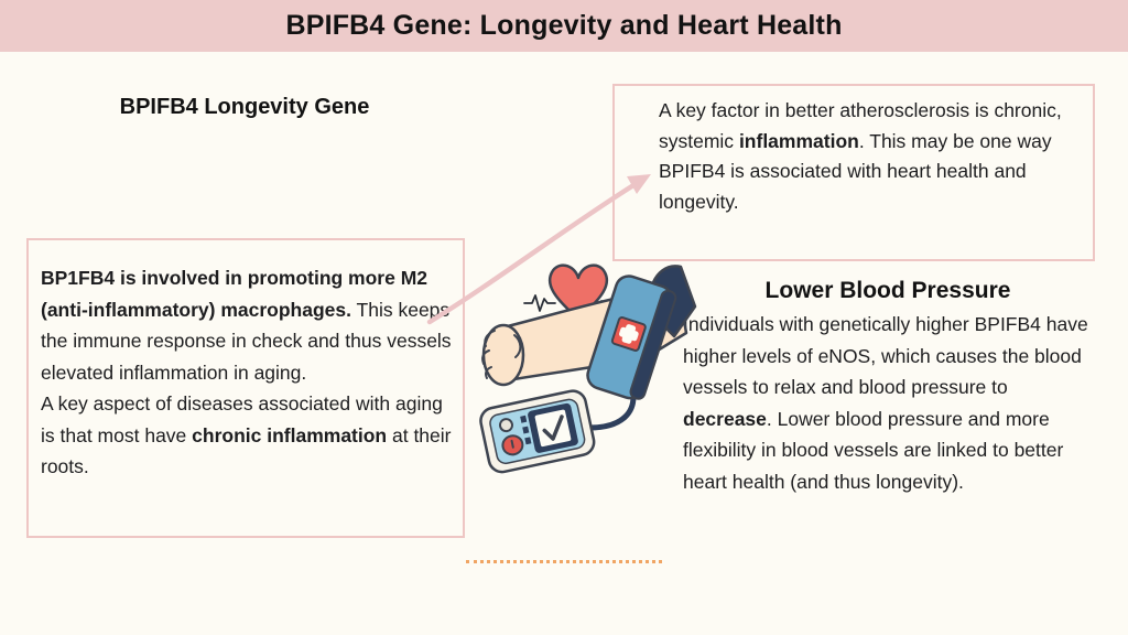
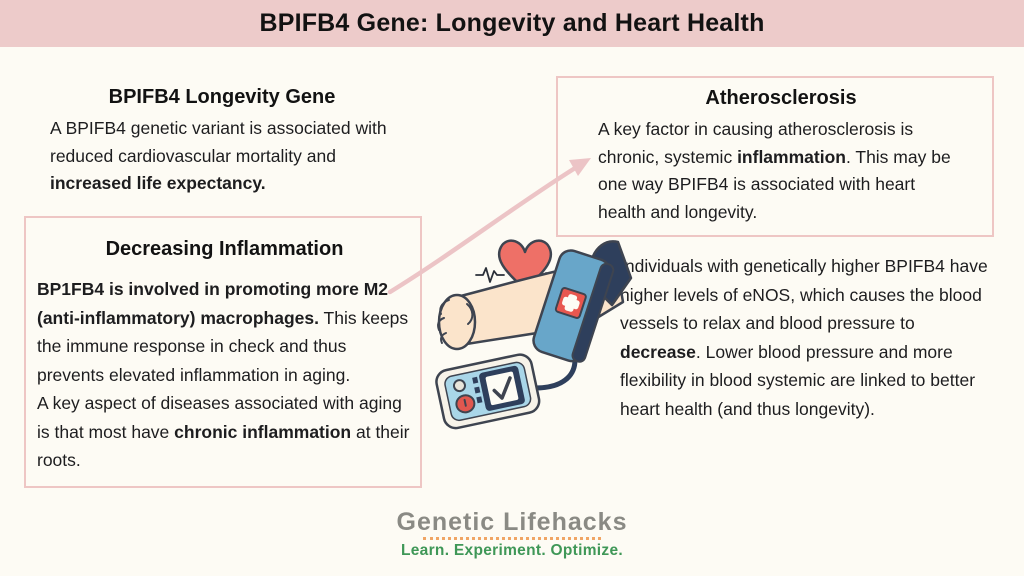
  BPIFB4 Gene: Longevity and Heart Health
  BPIFB4 Longevity Gene
+ A BPIFB4 genetic variant is associated with reduced cardiovascular mortality and increased life expectancy.
+ Atherosclerosis
- A key factor in better atherosclerosis is chronic, systemic inflammation. This may be one way BPIFB4 is associated with heart health and longevity.
+ A key factor in causing atherosclerosis is chronic, systemic inflammation. This may be one way BPIFB4 is associated with heart health and longevity.
+ Decreasing Inflammation
- BP1FB4 is involved in promoting more M2 (anti-inflammatory) macrophages. This keeps the immune response in check and thus vessels elevated inflammation in aging.
+ BP1FB4 is involved in promoting more M2 (anti-inflammatory) macrophages. This keeps the immune response in check and thus prevents elevated inflammation in aging.
  A key aspect of diseases associated with aging is that most have chronic inflammation at their roots.
- Lower Blood Pressure
- ndividuals with genetically higher BPIFB4 have higher levels of eNOS, which causes the blood vessels to relax and blood pressure to decrease. Lower blood pressure and more flexibility in blood vessels are linked to better heart health (and thus longevity).
+ ndividuals with genetically higher BPIFB4 have higher levels of eNOS, which causes the blood vessels to relax and blood pressure to decrease. Lower blood pressure and more flexibility in blood systemic are linked to better heart health (and thus longevity).
+ Genetic Lifehacks
+ Learn. Experiment. Optimize.
